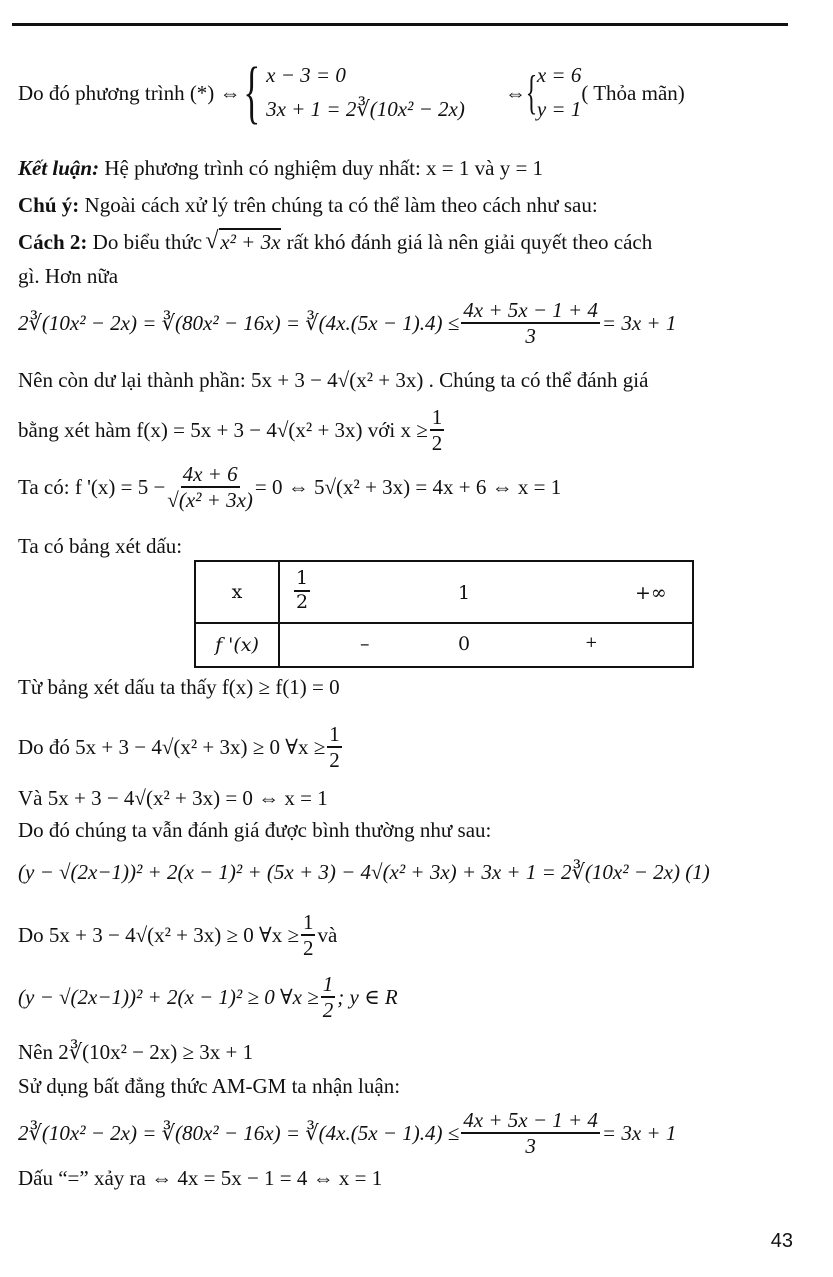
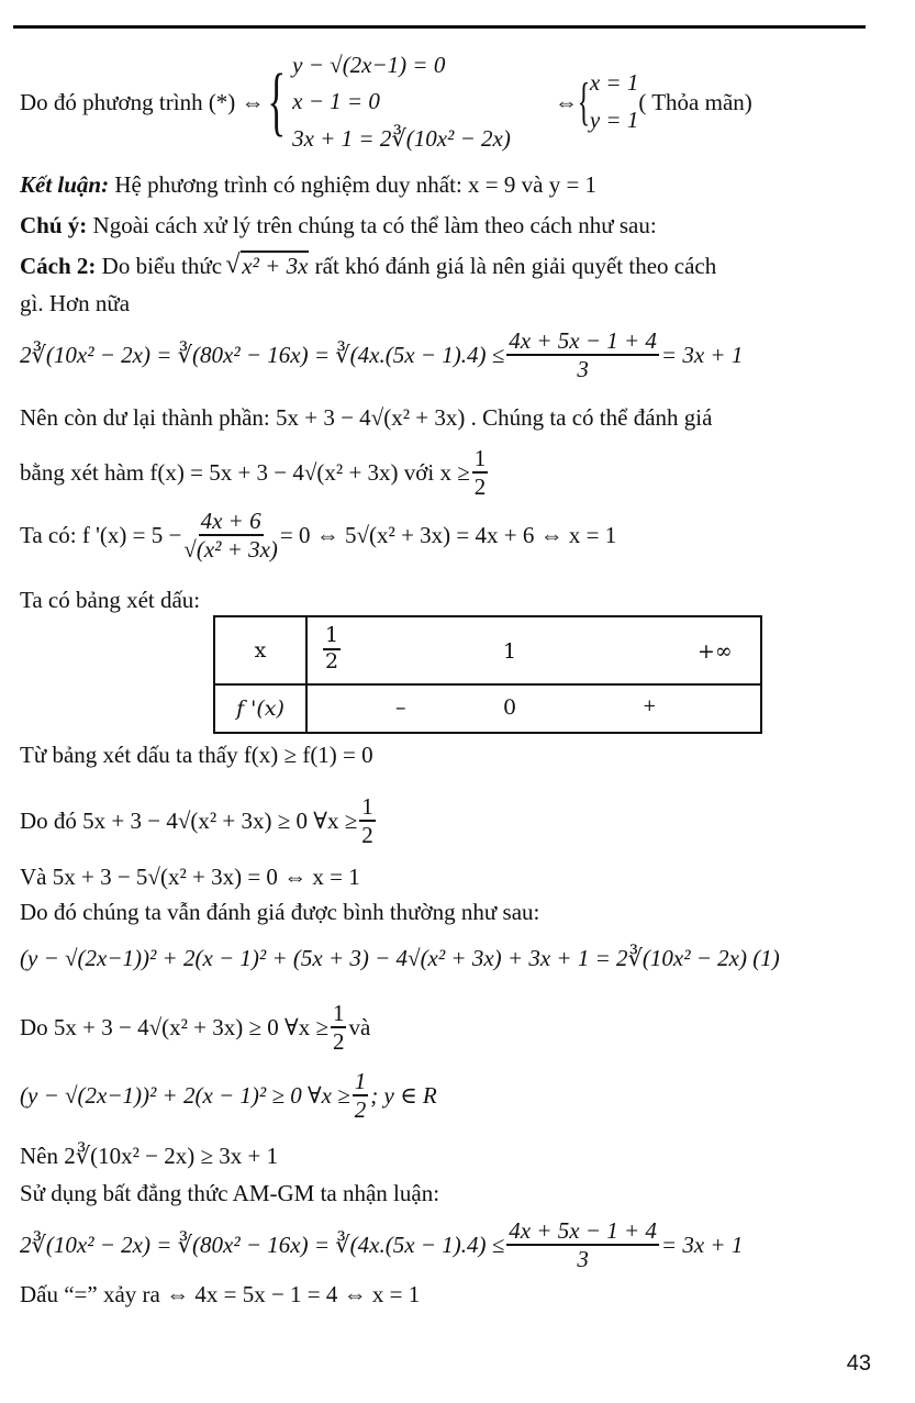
  Do đó phương trình (*) ⇔
  {
+ y − √(2x−1) = 0
- x − 3 = 0
+ x − 1 = 0
  3x + 1 = 2∛(10x² − 2x)
  ⇔
  {
- x = 6
+ x = 1
  y = 1
  ( Thỏa mãn)
- Kết luận: Hệ phương trình có nghiệm duy nhất: x = 1 và y = 1
+ Kết luận: Hệ phương trình có nghiệm duy nhất: x = 9 và y = 1
  Chú ý: Ngoài cách xử lý trên chúng ta có thể làm theo cách như sau:
  Cách 2: Do biểu thức x² + 3x rất khó đánh giá là nên giải quyết theo cách
  gì. Hơn nữa
  2∛(10x² − 2x) = ∛(80x² − 16x) = ∛(4x.(5x − 1).4) ≤
  4x + 5x − 1 + 4
  3
  = 3x + 1
  Nên còn dư lại thành phần: 5x + 3 − 4√(x² + 3x) . Chúng ta có thể đánh giá
  bằng xét hàm f(x) = 5x + 3 − 4√(x² + 3x) với x ≥
  1
  2
  Ta có: f '(x) = 5 −
  4x + 6
  √(x² + 3x)
  = 0 ⇔ 5√(x² + 3x) = 4x + 6 ⇔ x = 1
  Ta có bảng xét dấu:
  x	12 1 +∞
  f '(x)	– 0 +
  Từ bảng xét dấu ta thấy f(x) ≥ f(1) = 0
  Do đó 5x + 3 − 4√(x² + 3x) ≥ 0 ∀x ≥
  1
  2
- Và 5x + 3 − 4√(x² + 3x) = 0 ⇔ x = 1
+ Và 5x + 3 − 5√(x² + 3x) = 0 ⇔ x = 1
  Do đó chúng ta vẫn đánh giá được bình thường như sau:
  (y − √(2x−1))² + 2(x − 1)² + (5x + 3) − 4√(x² + 3x) + 3x + 1 = 2∛(10x² − 2x) (1)
  Do 5x + 3 − 4√(x² + 3x) ≥ 0 ∀x ≥
  1
  2
  và
  (y − √(2x−1))² + 2(x − 1)² ≥ 0 ∀x ≥
  1
  2
  ; y ∈ R
  Nên 2∛(10x² − 2x) ≥ 3x + 1
  Sử dụng bất đẳng thức AM-GM ta nhận luận:
  2∛(10x² − 2x) = ∛(80x² − 16x) = ∛(4x.(5x − 1).4) ≤
  4x + 5x − 1 + 4
  3
  = 3x + 1
  Dấu “=” xảy ra ⇔ 4x = 5x − 1 = 4 ⇔ x = 1
  43
